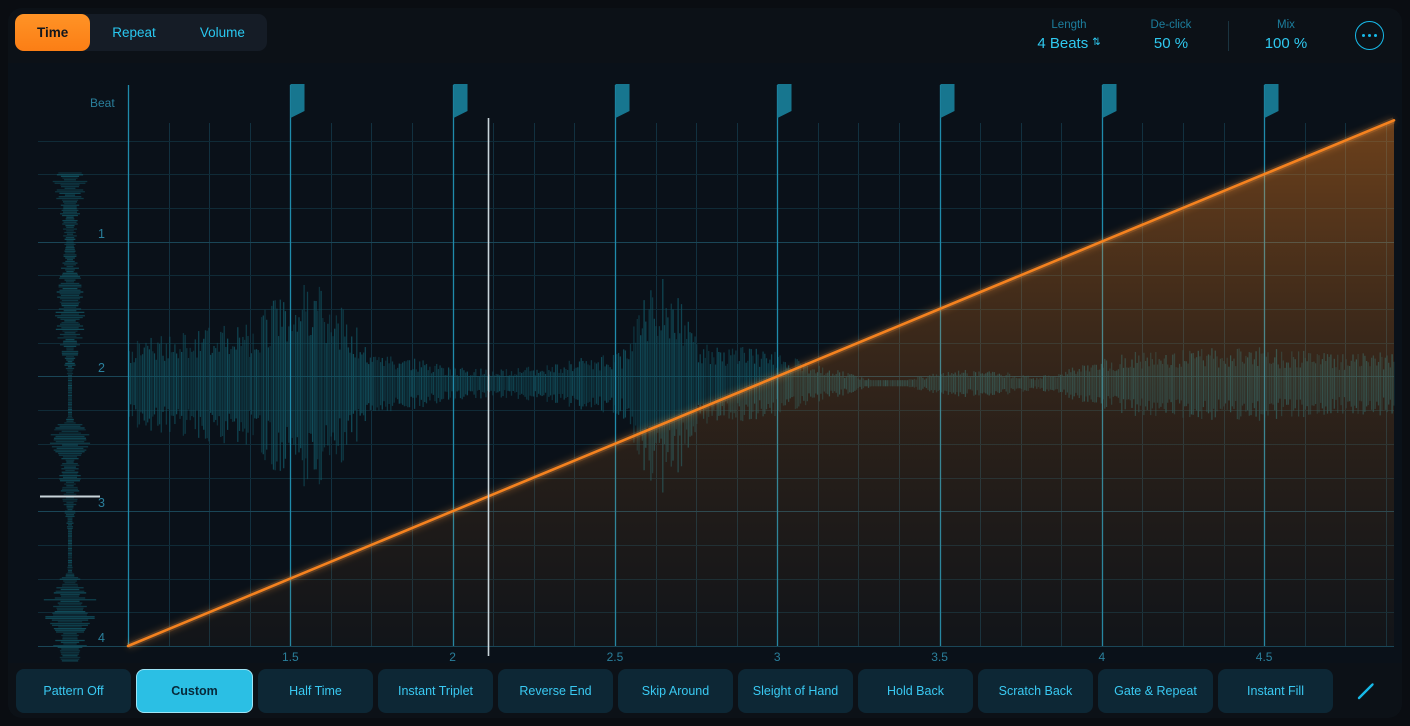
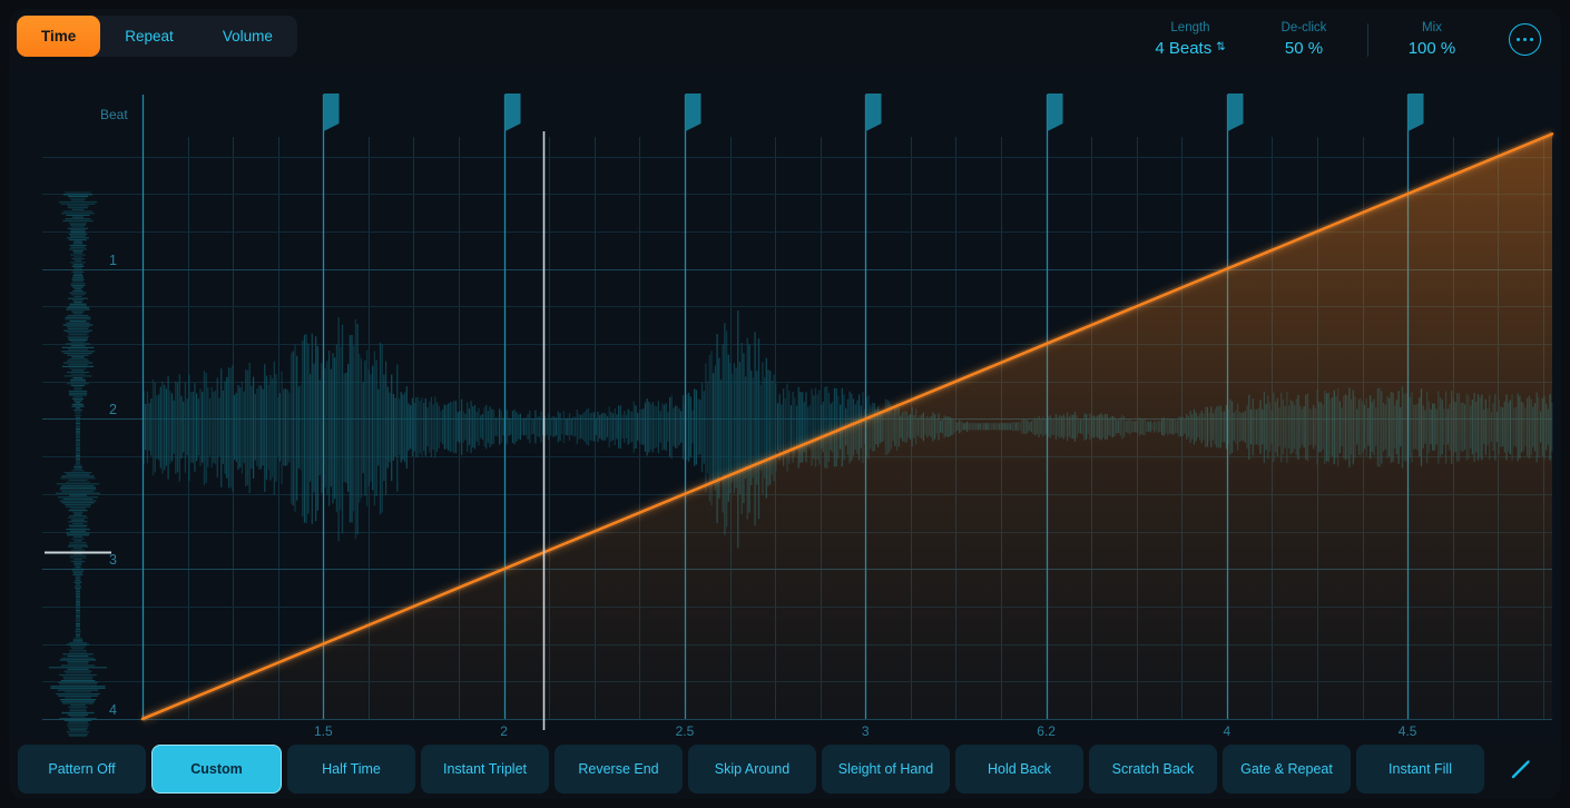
  Time
  Repeat
  Volume
  Length
  4 Beats
  ⇅
  De-click
  50 %
  Mix
  100 %
  Beat
  4
  3
  2
  1
  1.5
  2
  2.5
  3
- 3.5
+ 6.2
  4
  4.5
  Pattern Off
  Custom
  Half Time
  Instant Triplet
  Reverse End
  Skip Around
  Sleight of Hand
  Hold Back
  Scratch Back
  Gate & Repeat
  Instant Fill
